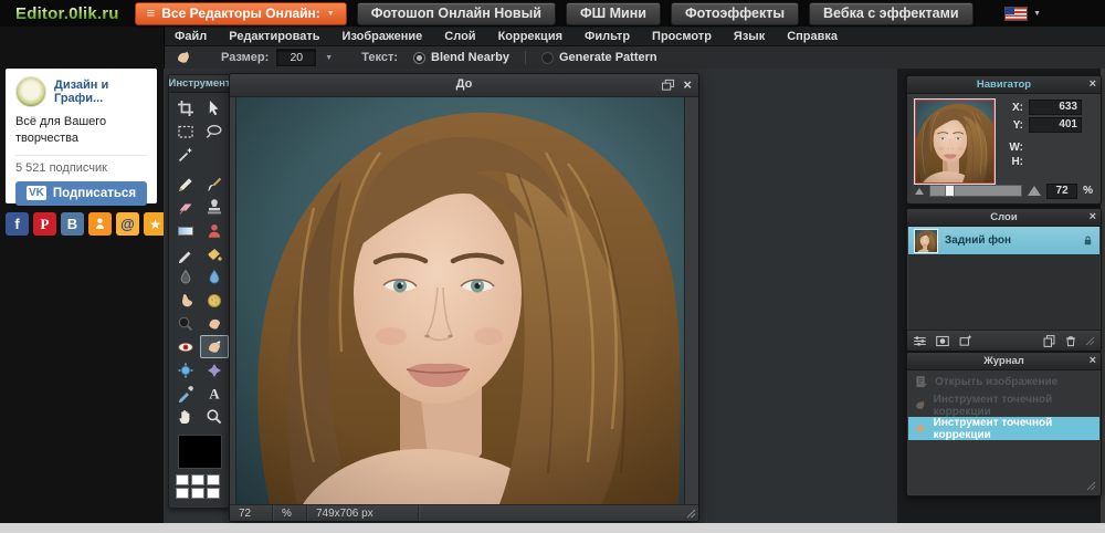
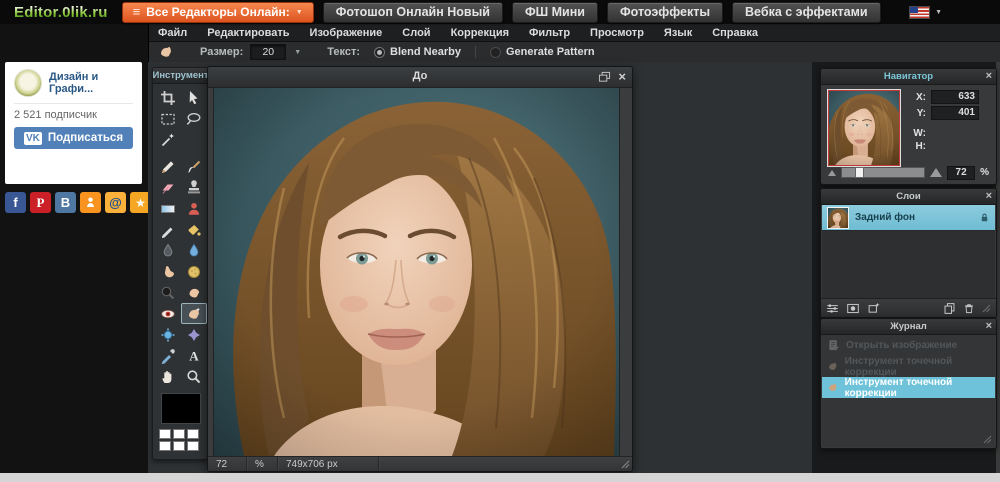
  Editor.0lik.ru
  ≡
  Все Редакторы Онлайн:
  Фотошоп Онлайн Новый
  ФШ Мини
  Фотоэффекты
  Вебка с эффектами
  Файл
  Редактировать
  Изображение
  Слой
  Коррекция
  Фильтр
  Просмотр
  Язык
  Справка
  Размер:
  20
  Текст:
  Blend Nearby
  Generate Pattern
  Дизайн и Графи...
- Всё для Вашего
- творчества
- 5 521 подписчик
+ 2 521 подписчик
  VK
  Подписаться
  f
  P
  В
  @
  ★
  Инструмен
  A
  До
  ×
  72
  %
  749x706 px
  Навигатор
  ×
  X:
  633
  Y:
  401
  W:
  H:
  72
  %
  Слои
  ×
  Задний фон
  Журнал
  ×
  Открыть изображение
  Инструмент точечной коррекции
  Инструмент точечной коррекции
